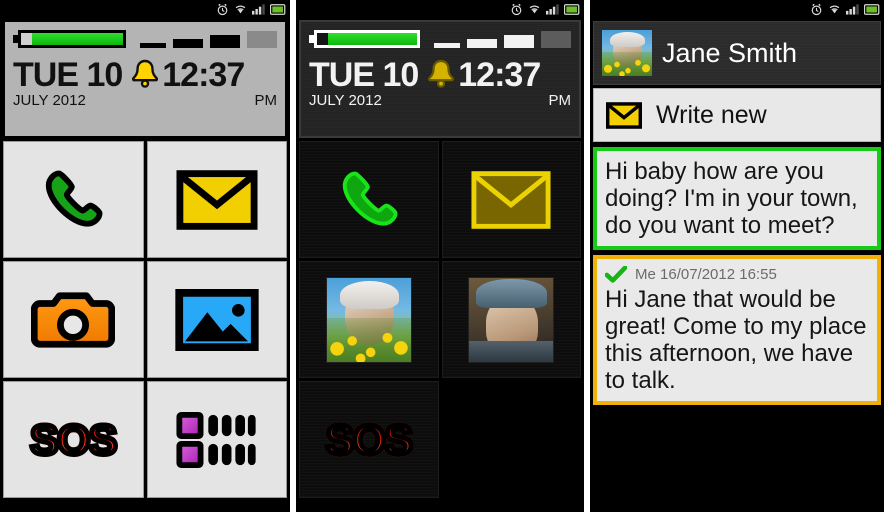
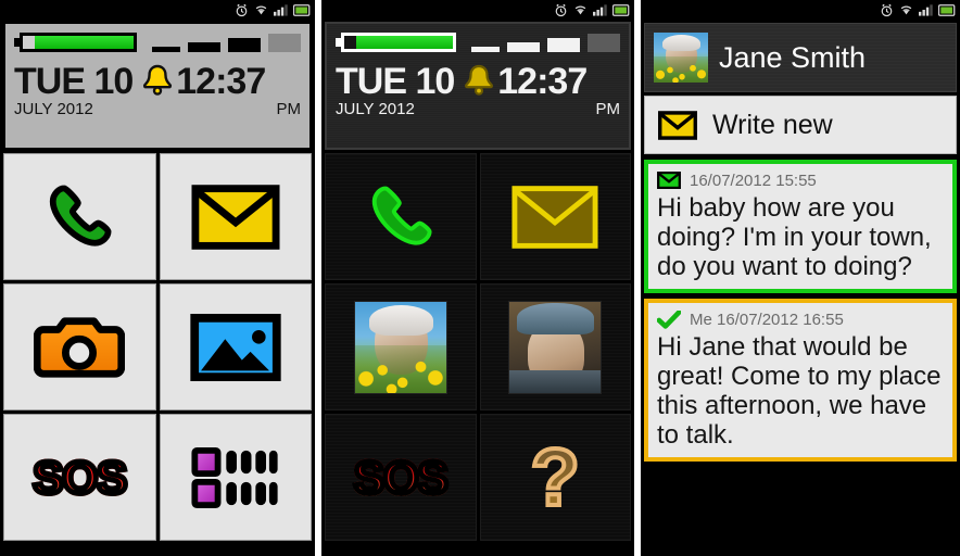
  TUE 10
  12:37
  JULY 2012
  PM
  SOS
  TUE 10
  12:37
  JULY 2012
  PM
  SOS
+ ?
  Jane Smith
  Write new
+ 16/07/2012 15:55
- Hi baby how are you doing? I'm in your town, do you want to meet?
+ Hi baby how are you doing? I'm in your town, do you want to doing?
  Me 16/07/2012 16:55
  Hi Jane that would be great! Come to my place this afternoon, we have to talk.
